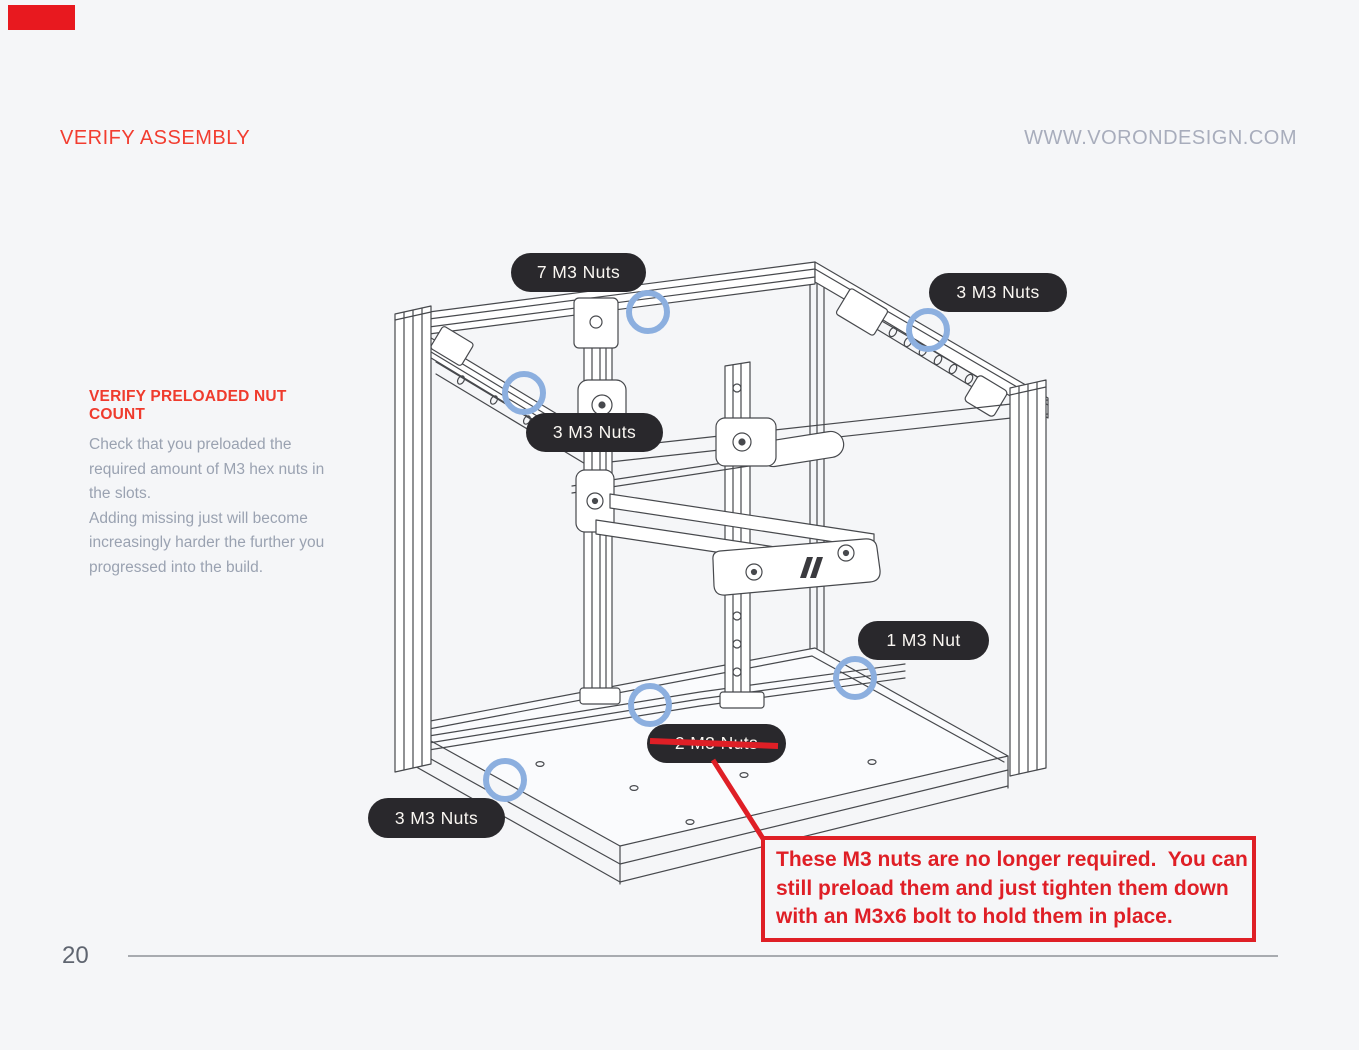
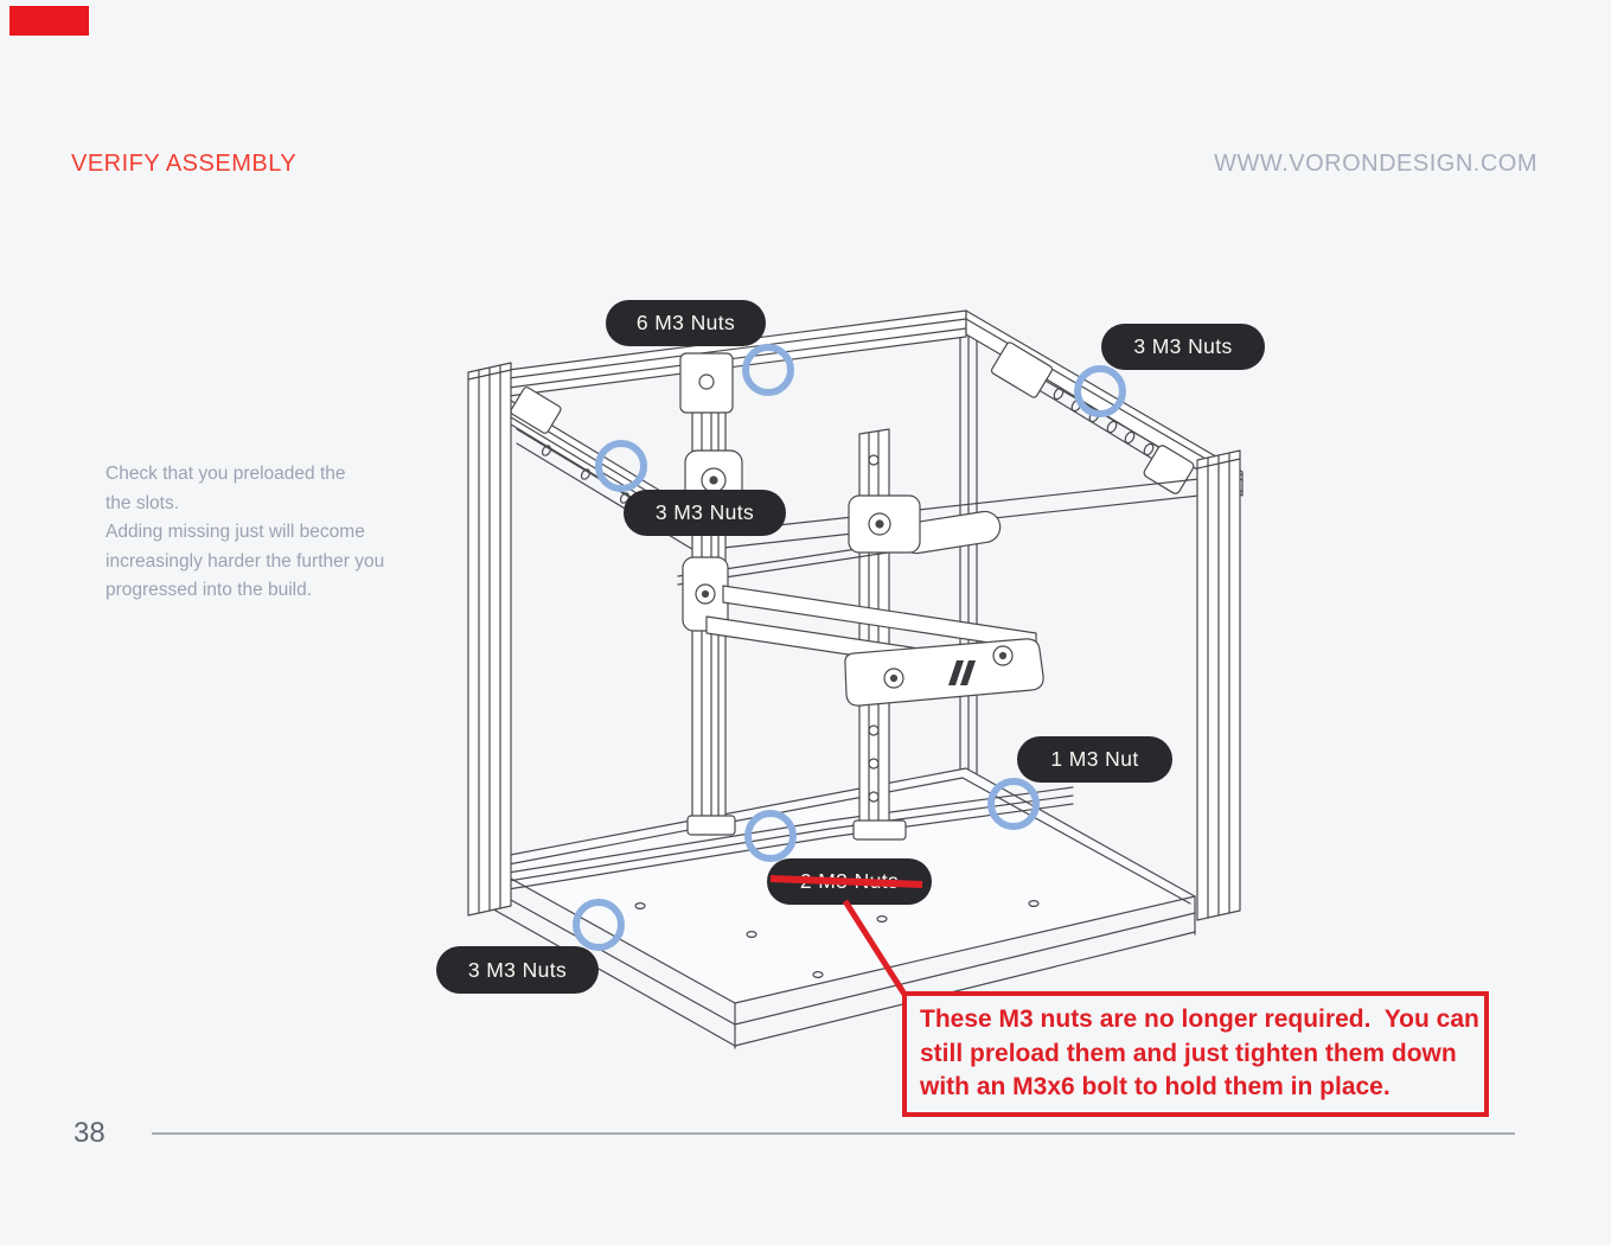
  VERIFY ASSEMBLY
  WWW.VORONDESIGN.COM
- VERIFY PRELOADED NUT COUNT
  Check that you preloaded the
- required amount of M3 hex nuts in
  the slots.
  Adding missing just will become
  increasingly harder the further you
  progressed into the build.
- 7 M3 Nuts
+ 6 M3 Nuts
  3 M3 Nuts
  3 M3 Nuts
  1 M3 Nut
  3 M3 Nuts
  These M3 nuts are no longer required. You can
  still preload them and just tighten them down
  with an M3x6 bolt to hold them in place.
- 20
+ 38
